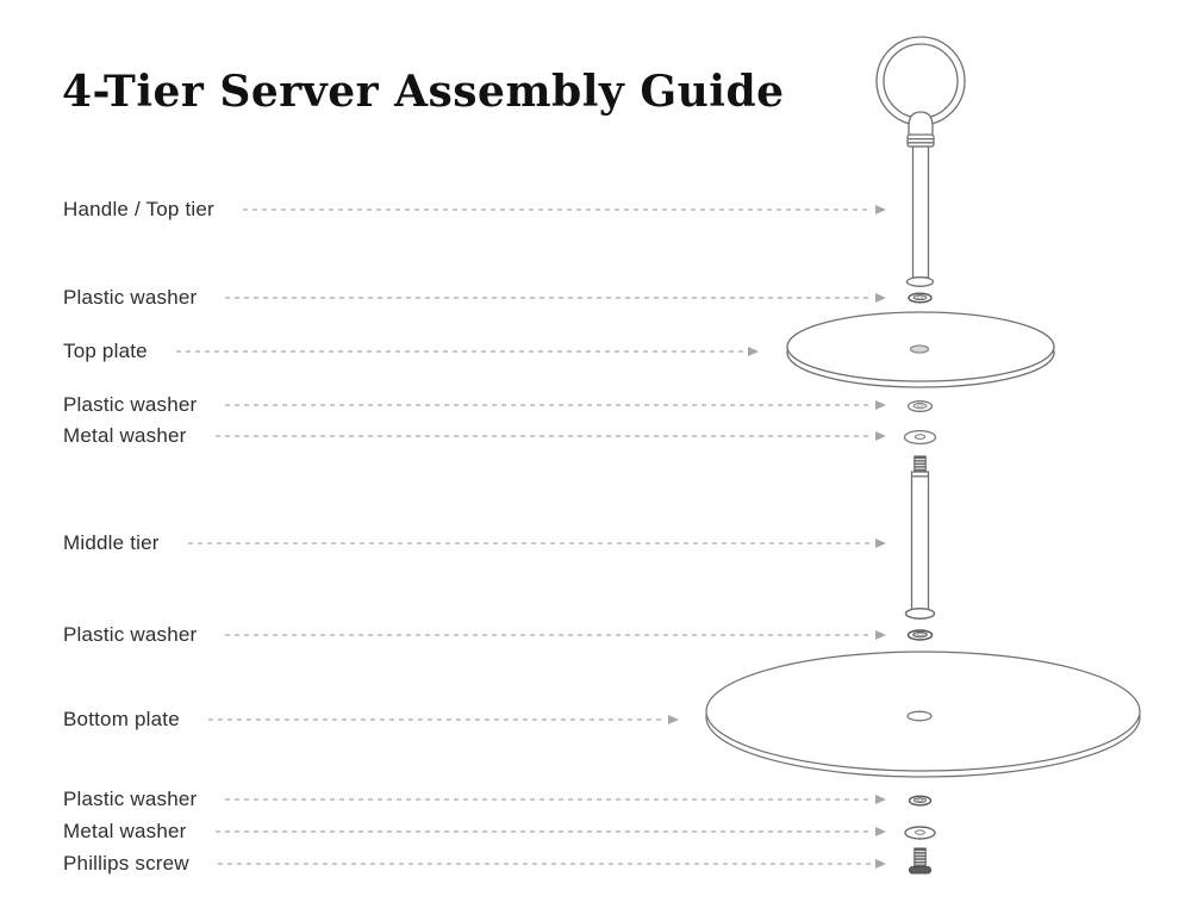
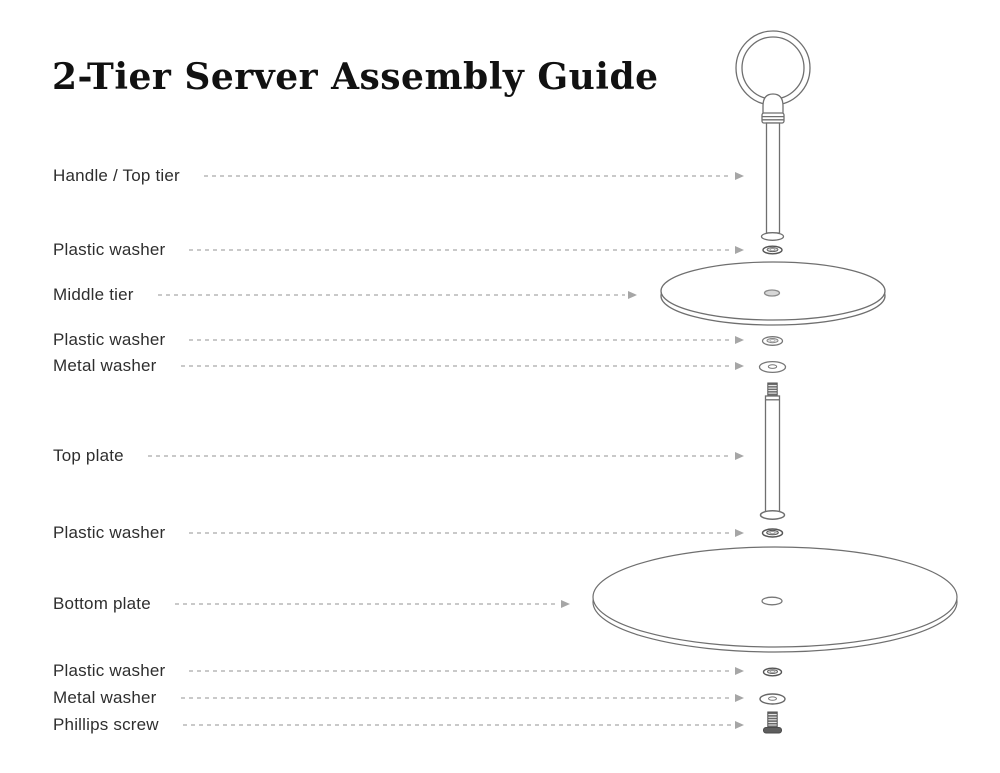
- 4-Tier Server Assembly Guide
+ 2-Tier Server Assembly Guide
  Handle / Top tier
  Plastic washer
- Top plate
+ Middle tier
  Plastic washer
  Metal washer
- Middle tier
+ Top plate
  Plastic washer
  Bottom plate
  Plastic washer
  Metal washer
  Phillips screw
